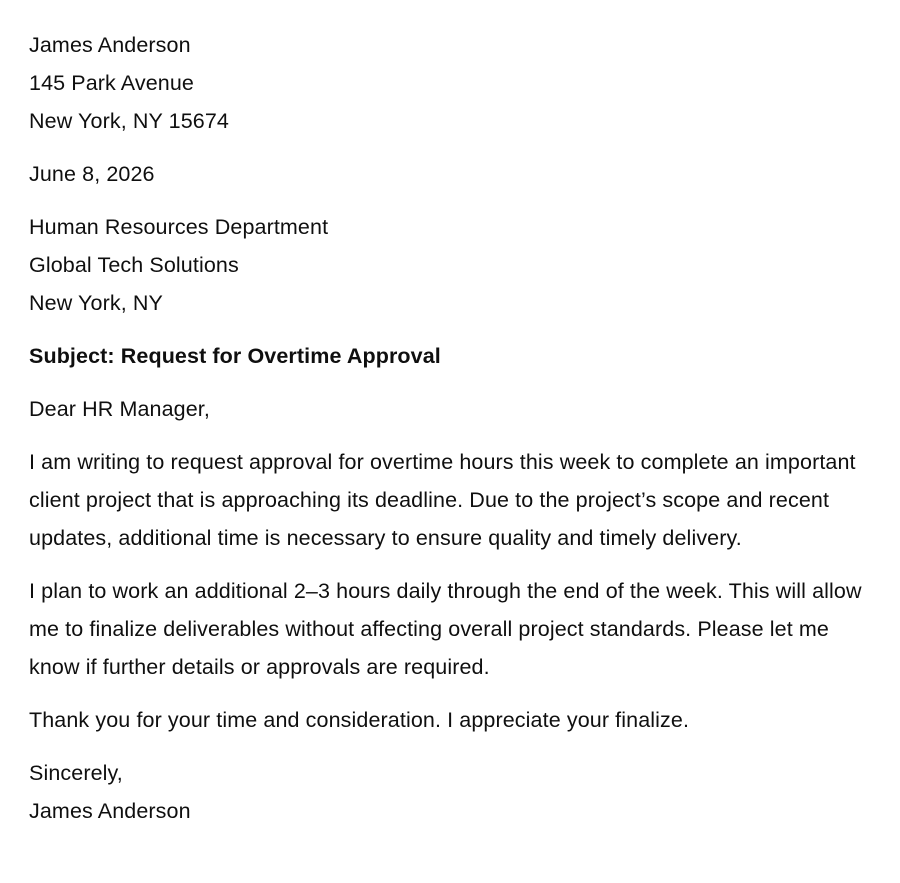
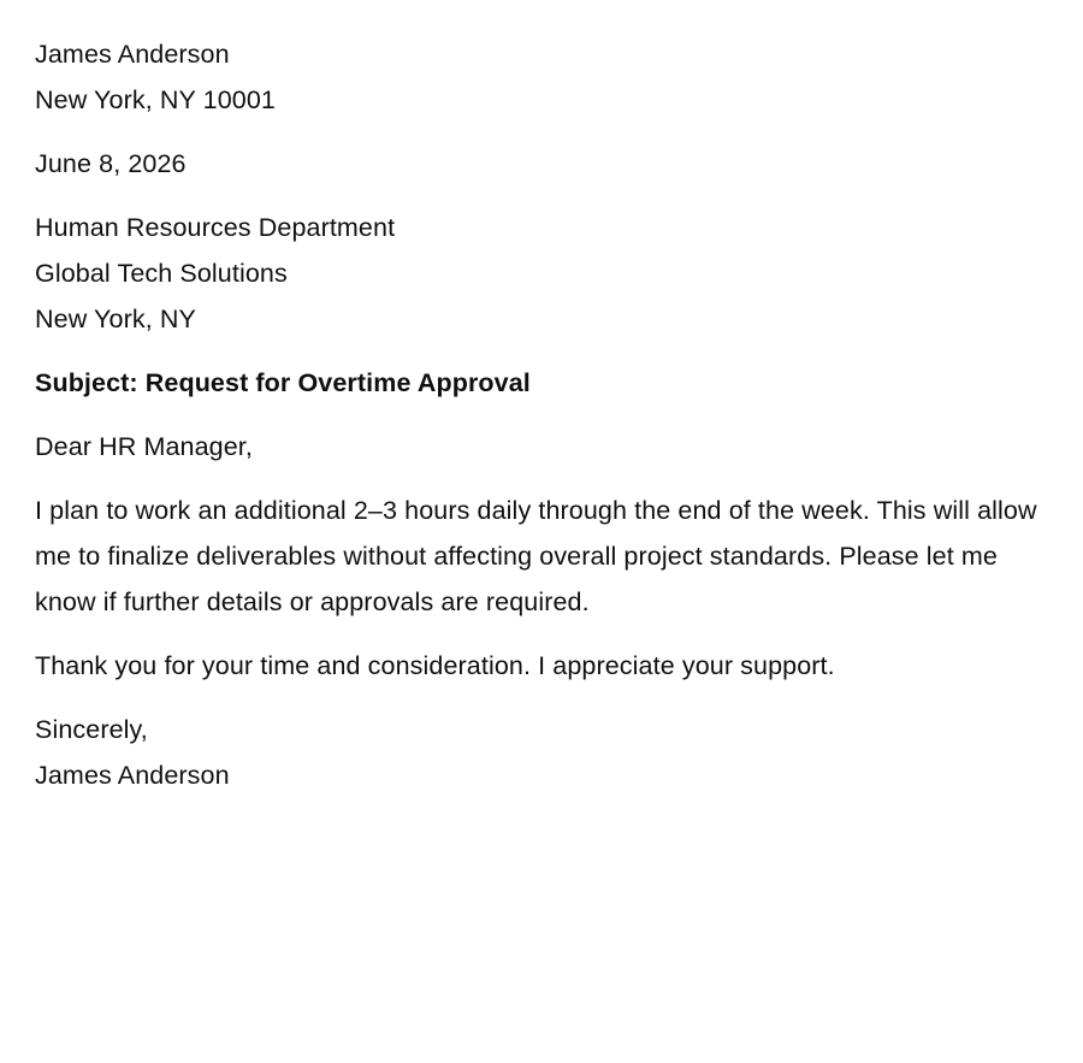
  James Anderson
- 145 Park Avenue
- New York, NY 15674
+ New York, NY 10001
  June 8, 2026
  Human Resources Department
  Global Tech Solutions
  New York, NY
  Subject: Request for Overtime Approval
  Dear HR Manager,
- I am writing to request approval for overtime hours this week to complete an important client project that is approaching its deadline. Due to the project’s scope and recent updates, additional time is necessary to ensure quality and timely delivery.
  I plan to work an additional 2–3 hours daily through the end of the week. This will allow me to finalize deliverables without affecting overall project standards. Please let me know if further details or approvals are required.
- Thank you for your time and consideration. I appreciate your finalize.
+ Thank you for your time and consideration. I appreciate your support.
  Sincerely,
  James Anderson
